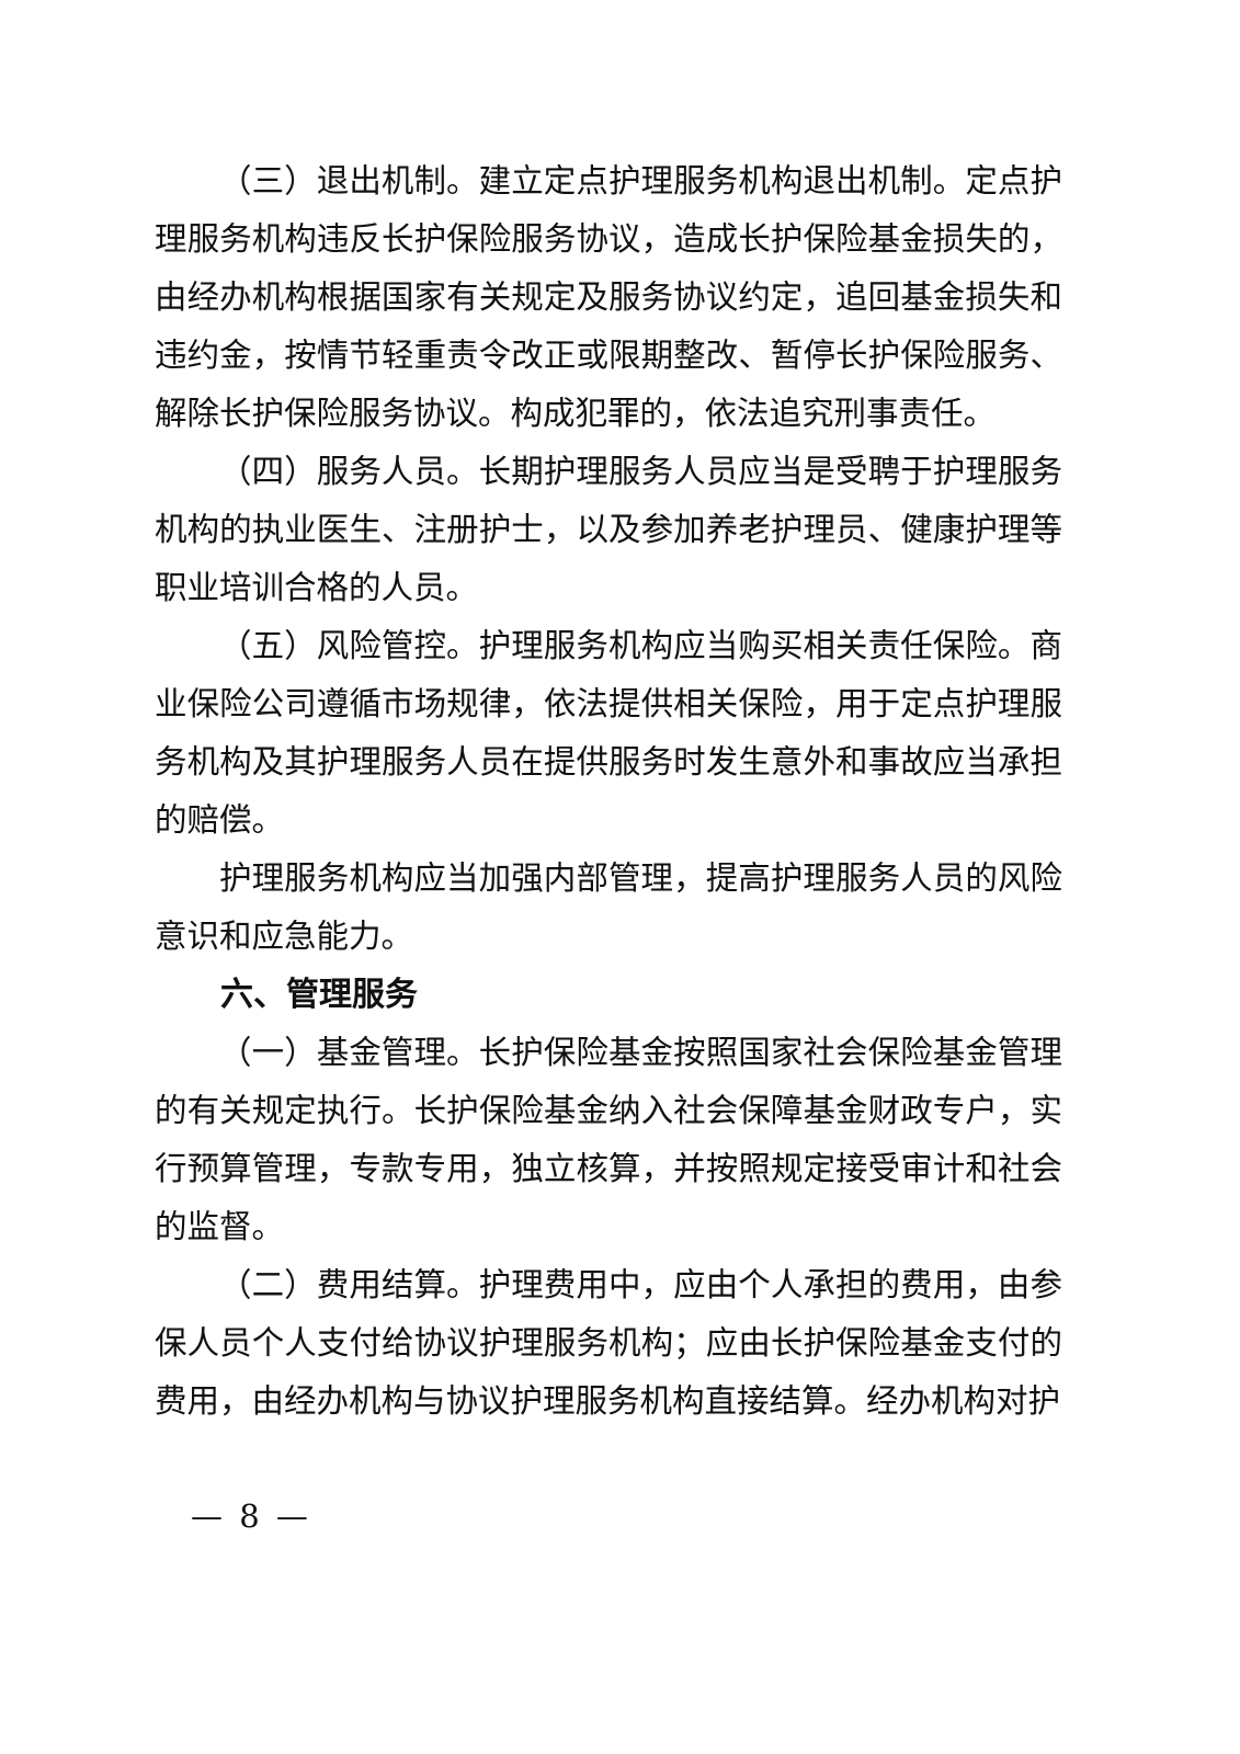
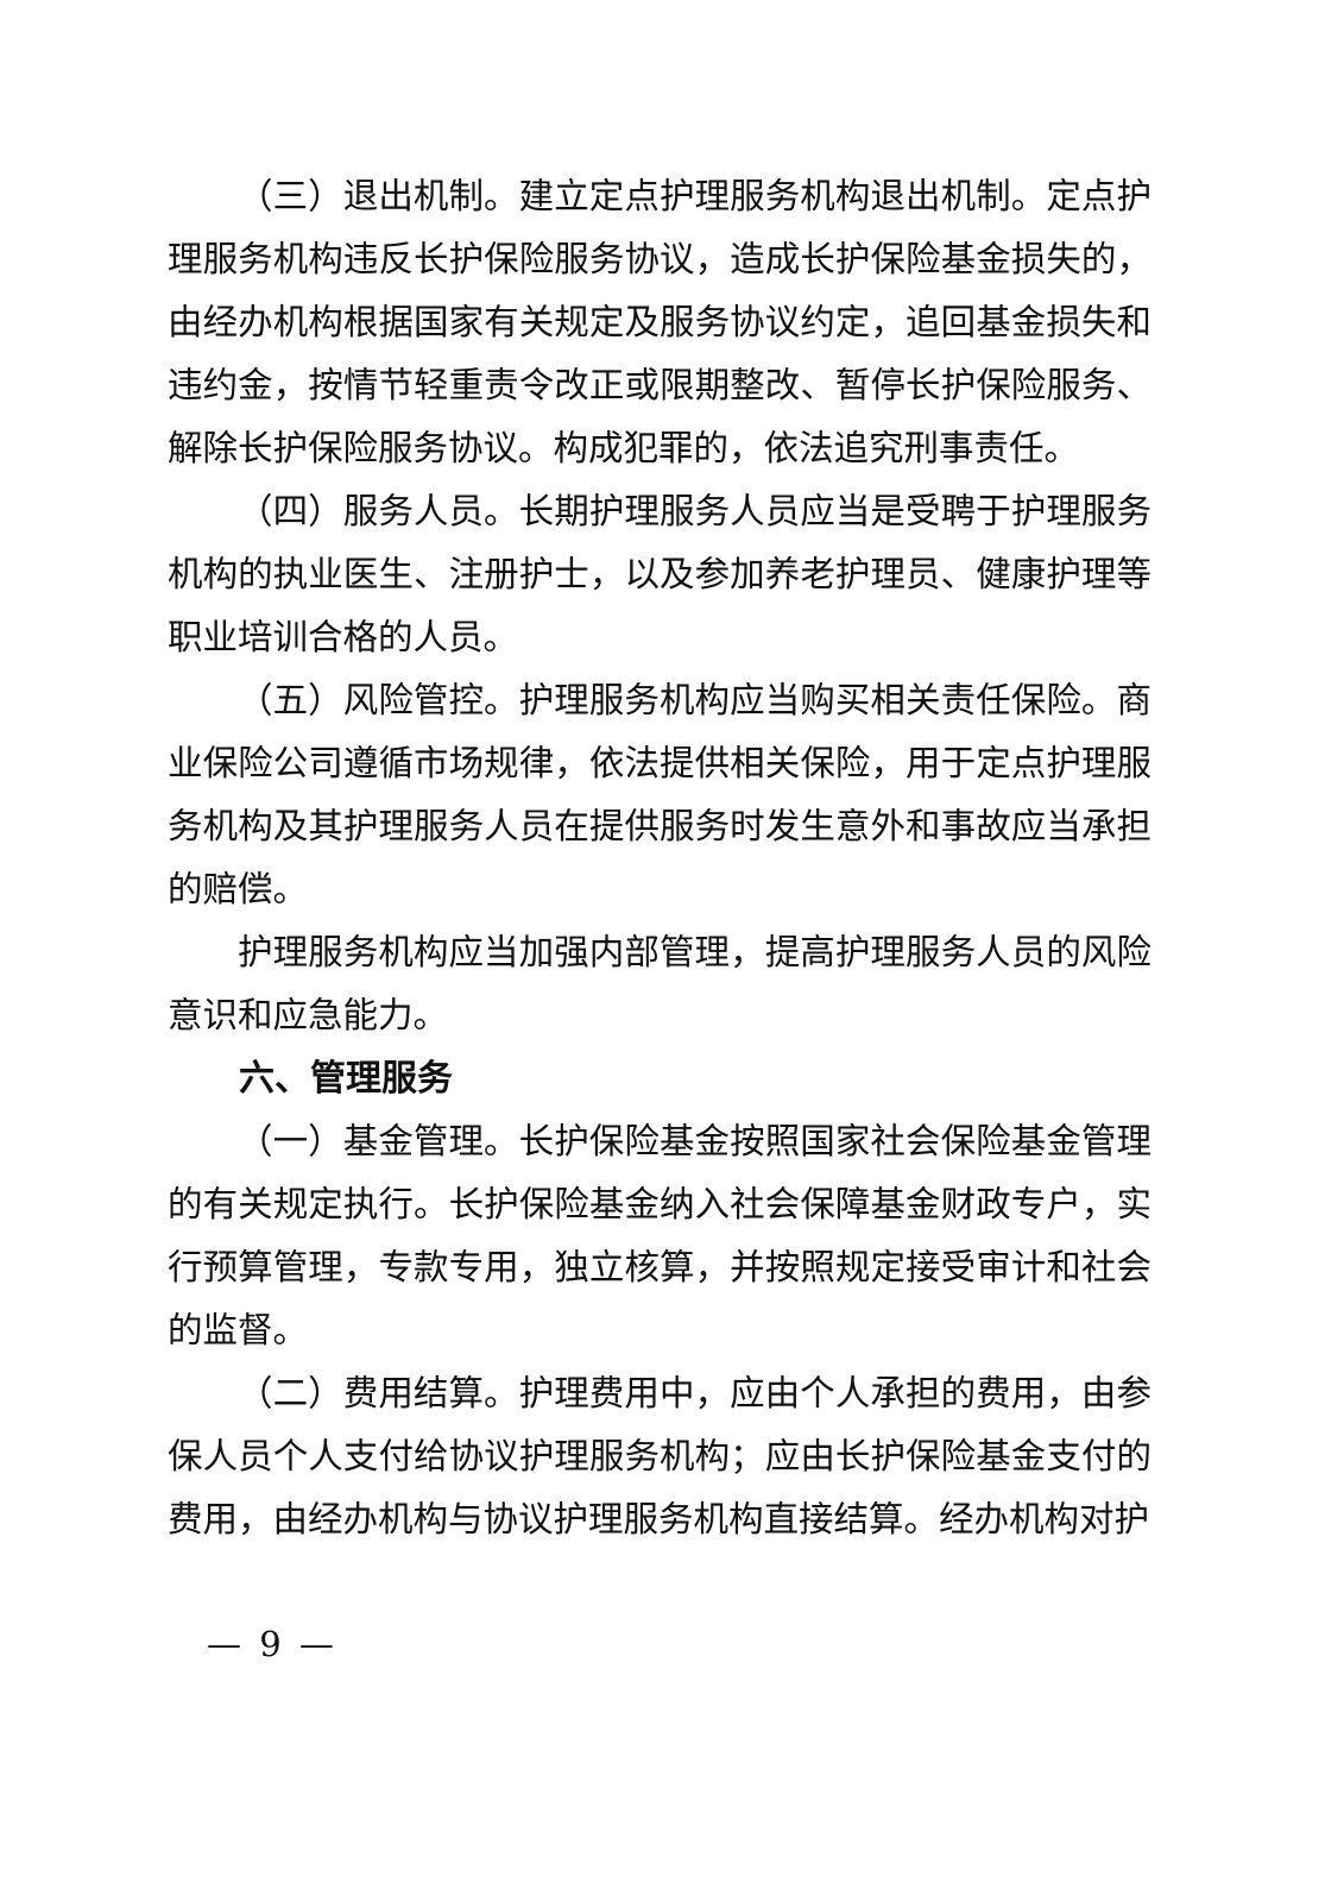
  （三）退出机制。建立定点护理服务机构退出机制。定点护理服务机构违反长护保险服务协议，造成长护保险基金损失的，由经办机构根据国家有关规定及服务协议约定，追回基金损失和违约金，按情节轻重责令改正或限期整改、暂停长护保险服务、解除长护保险服务协议。构成犯罪的，依法追究刑事责任。
  （四）服务人员。长期护理服务人员应当是受聘于护理服务机构的执业医生、注册护士，以及参加养老护理员、健康护理等职业培训合格的人员。
  （五）风险管控。护理服务机构应当购买相关责任保险。商业保险公司遵循市场规律，依法提供相关保险，用于定点护理服务机构及其护理服务人员在提供服务时发生意外和事故应当承担的赔偿。
  护理服务机构应当加强内部管理，提高护理服务人员的风险意识和应急能力。
  六、管理服务
  （一）基金管理。长护保险基金按照国家社会保险基金管理的有关规定执行。长护保险基金纳入社会保障基金财政专户，实行预算管理，专款专用，独立核算，并按照规定接受审计和社会的监督。
  （二）费用结算。护理费用中，应由个人承担的费用，由参保人员个人支付给协议护理服务机构；应由长护保险基金支付的费用，由经办机构与协议护理服务机构直接结算。经办机构对护
- — 8 —
+ — 9 —
